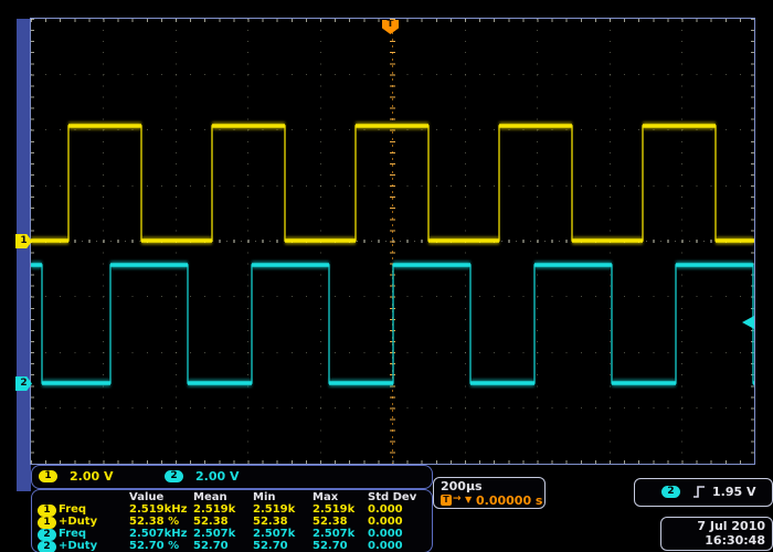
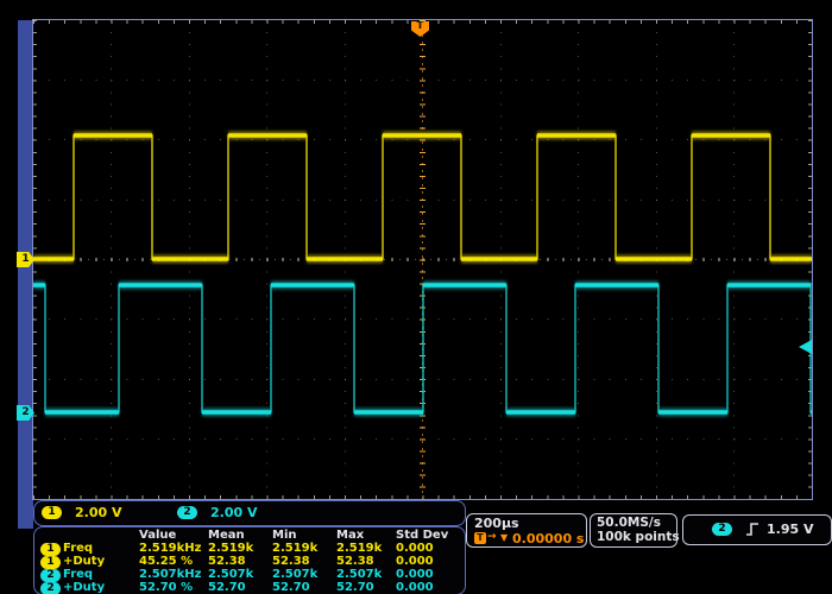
  T
  1
  2
  1
  2.00 V
  2
  2.00 V
  Value
  Mean
  Min
  Max
  Std Dev
  1
  Freq
  2.519kHz
  2.519k
  2.519k
  2.519k
  0.000
  1
  +Duty
- 52.38 %
+ 45.25 %
  52.38
  52.38
  52.38
  0.000
  2
  Freq
  2.507kHz
  2.507k
  2.507k
  2.507k
  0.000
  2
  +Duty
  52.70 %
  52.70
  52.70
  52.70
  0.000
  200µs
  T
  →
  ▼
  0.00000 s
+ 50.0MS/s
+ 100k points
  2
  1.95 V
- 7 Jul 2010
- 16:30:48
